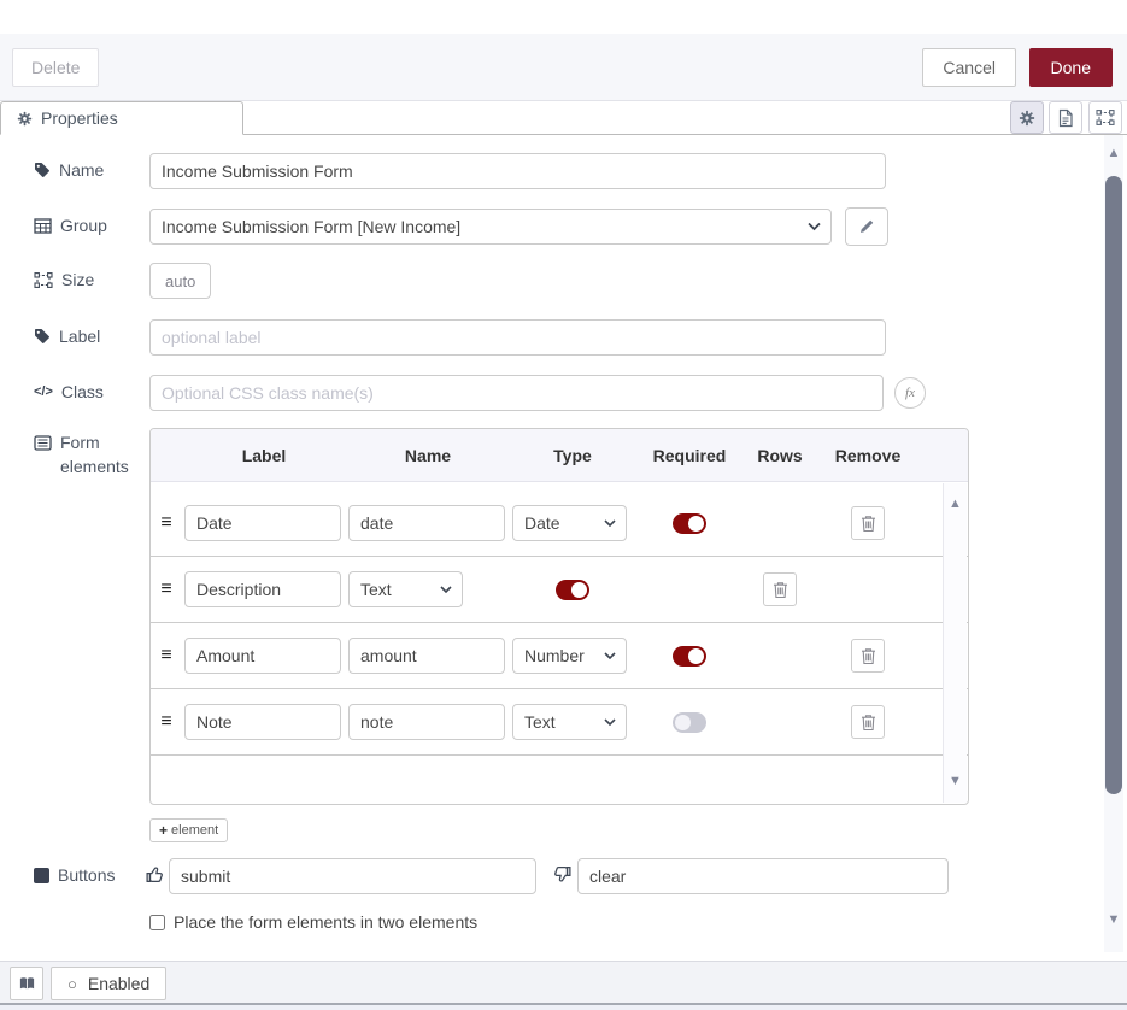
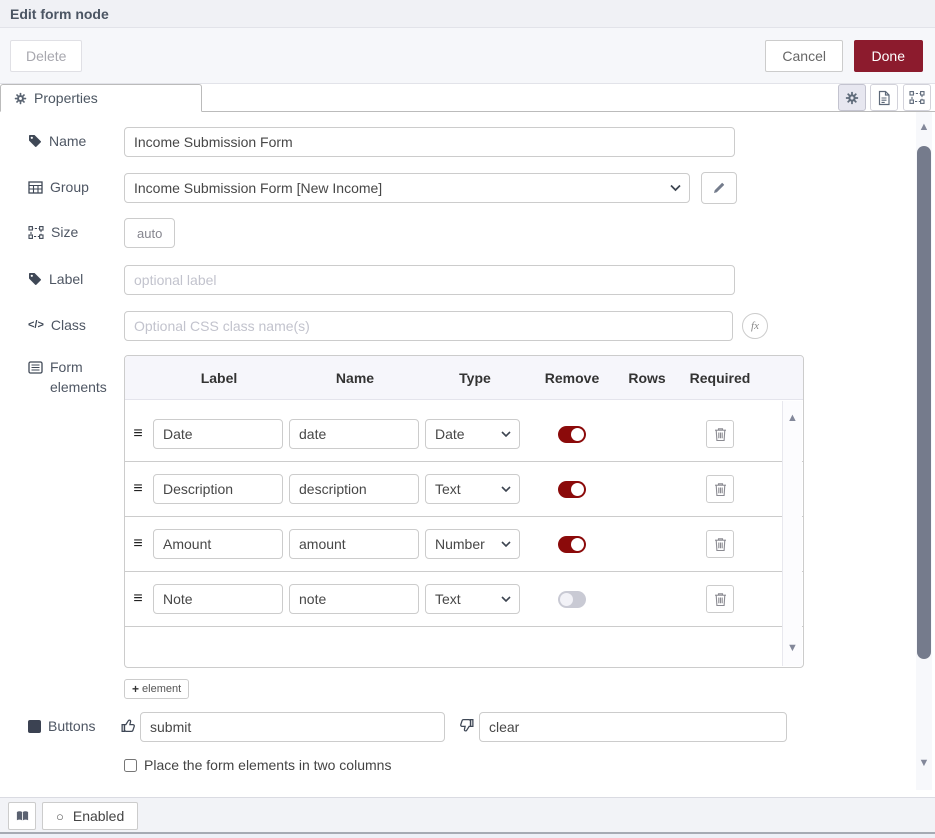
+ Edit form node
  Delete
  Cancel
  Done
  Properties
  Name
  Income Submission Form
  Group
  Income Submission Form [New Income]
  Size
  auto
  Label
  optional label
  </>
  Class
  Optional CSS class name(s)
  fx
  Form elements
  Label
  Name
  Type
- Required
+ Remove
  Rows
- Remove
+ Required
  ≡
  Date
  date
  Date
  ≡
  Description
+ description
  Text
  ≡
  Amount
  amount
  Number
  ≡
  Note
  note
  Text
  ▲
  ▼
  +
  element
  Buttons
  submit
  clear
- Place the form elements in two elements
+ Place the form elements in two columns
  ▲
  ▼
  ○
  Enabled
